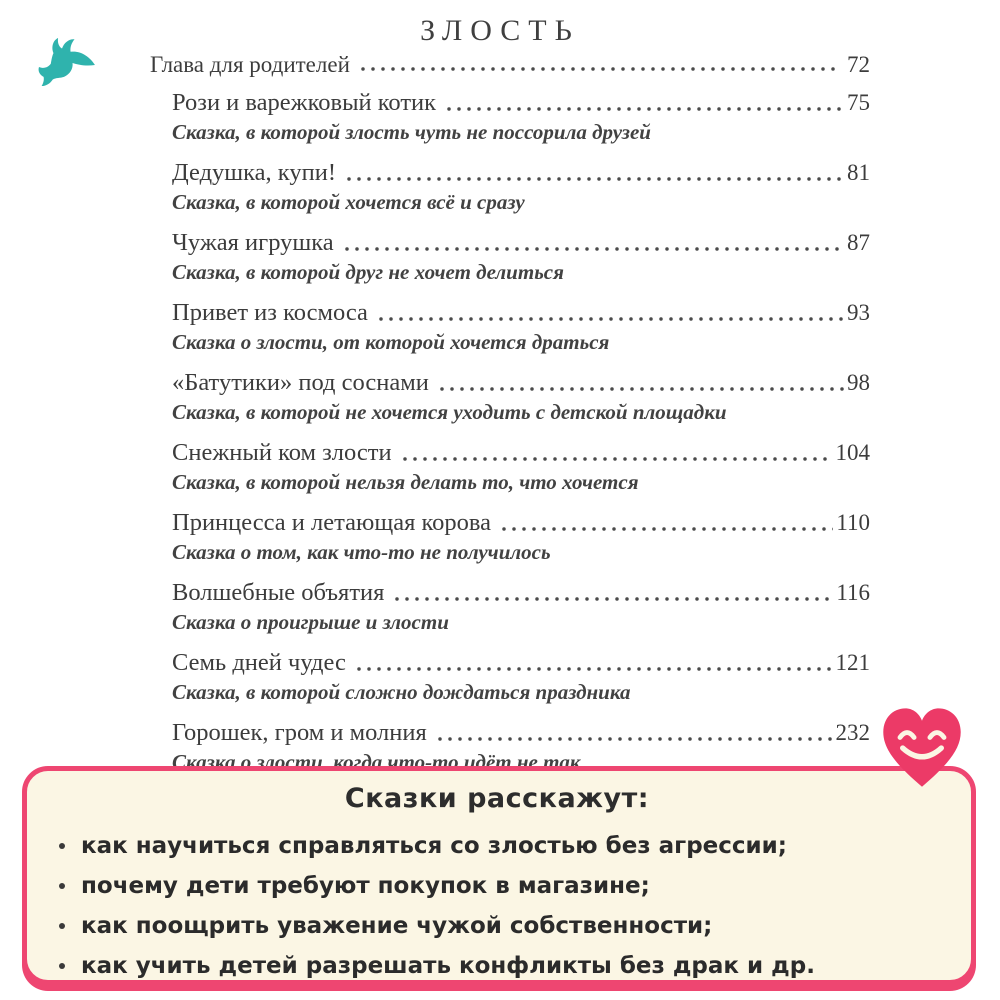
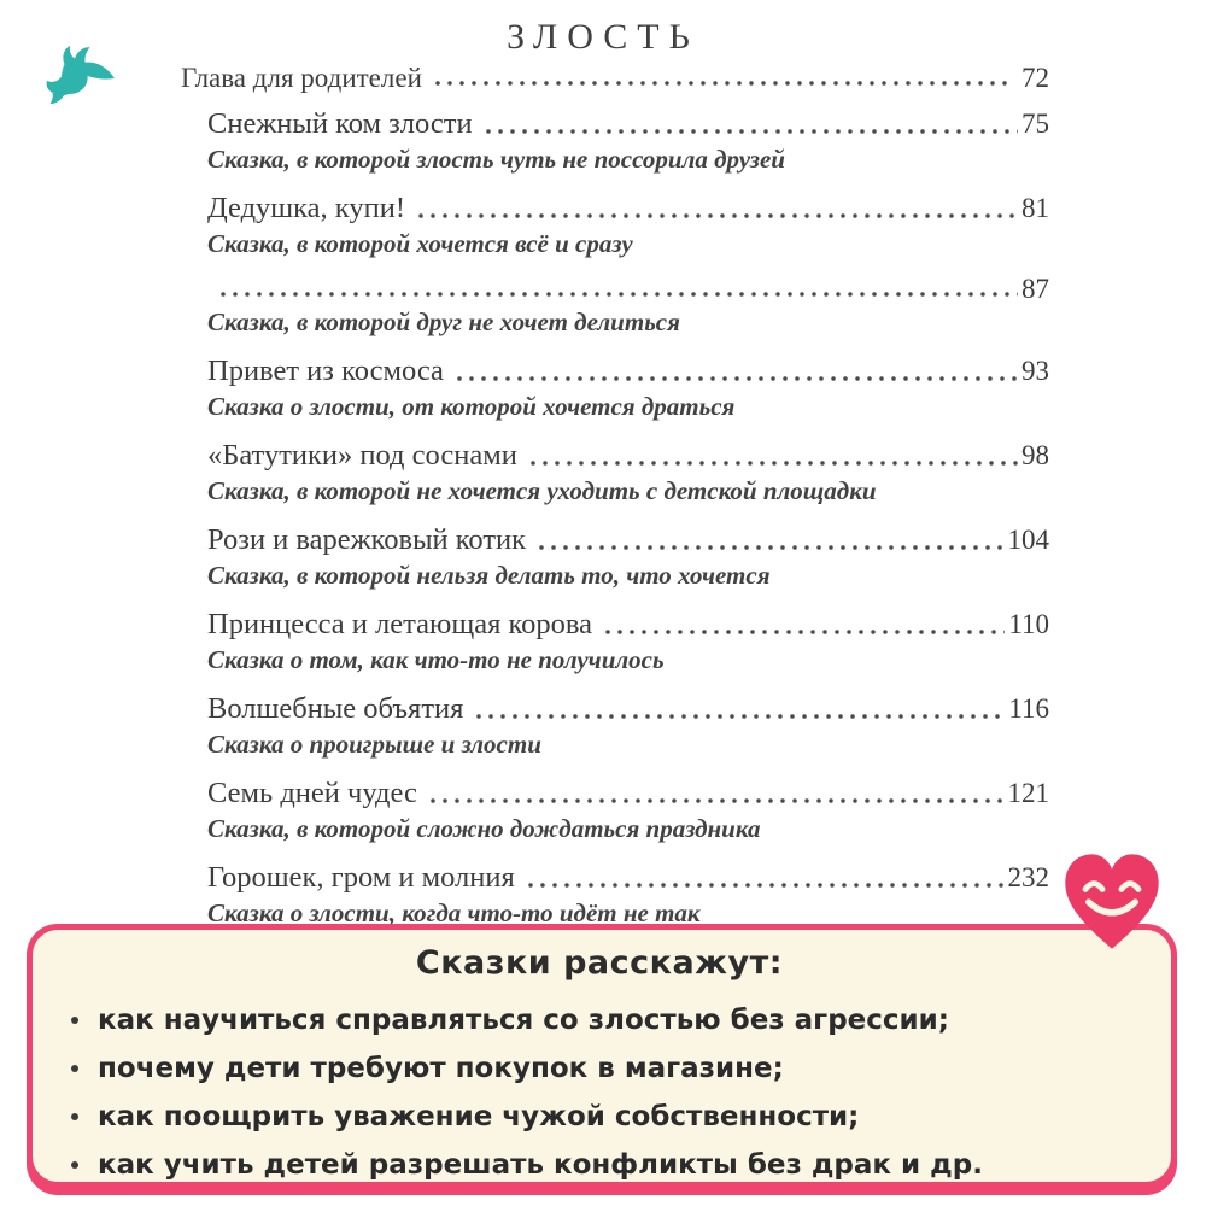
  ЗЛОСТЬ
  Глава для родителей
  72
- Рози и варежковый котик
+ Снежный ком злости
  75
  Сказка, в которой злость чуть не поссорила друзей
  Дедушка, купи!
  81
  Сказка, в которой хочется всё и сразу
- Чужая игрушка
  87
  Сказка, в которой друг не хочет делиться
  Привет из космоса
  93
  Сказка о злости, от которой хочется драться
  «Батутики» под соснами
  98
  Сказка, в которой не хочется уходить с детской площадки
- Снежный ком злости
+ Рози и варежковый котик
  104
  Сказка, в которой нельзя делать то, что хочется
  Принцесса и летающая корова
  110
  Сказка о том, как что-то не получилось
  Волшебные объятия
  116
  Сказка о проигрыше и злости
  Семь дней чудес
  121
  Сказка, в которой сложно дождаться праздника
  Горошек, гром и молния
  232
  Сказка о злости, когда что-то идёт не так
  Сказки расскажут:
  как научиться справляться со злостью без агрессии;
  почему дети требуют покупок в магазине;
  как поощрить уважение чужой собственности;
  как учить детей разрешать конфликты без драк и др.
